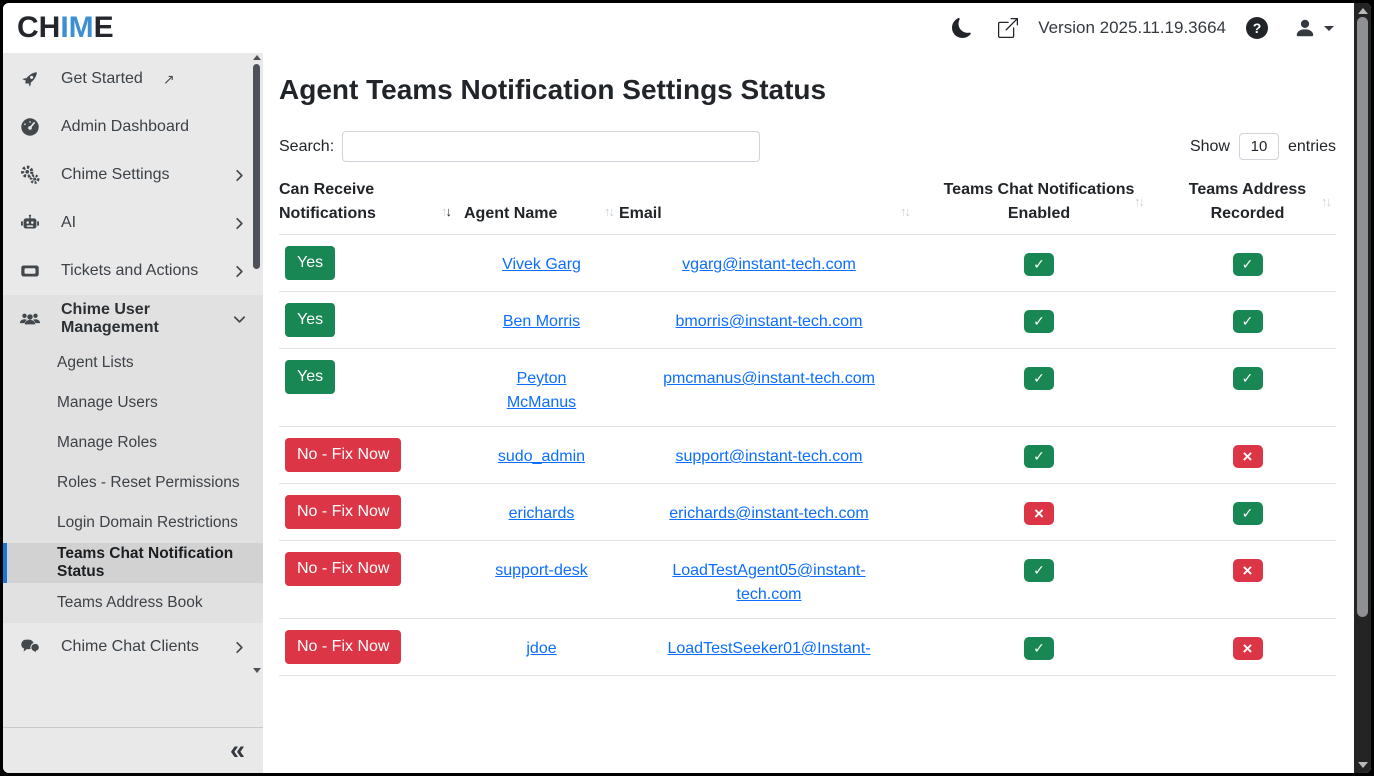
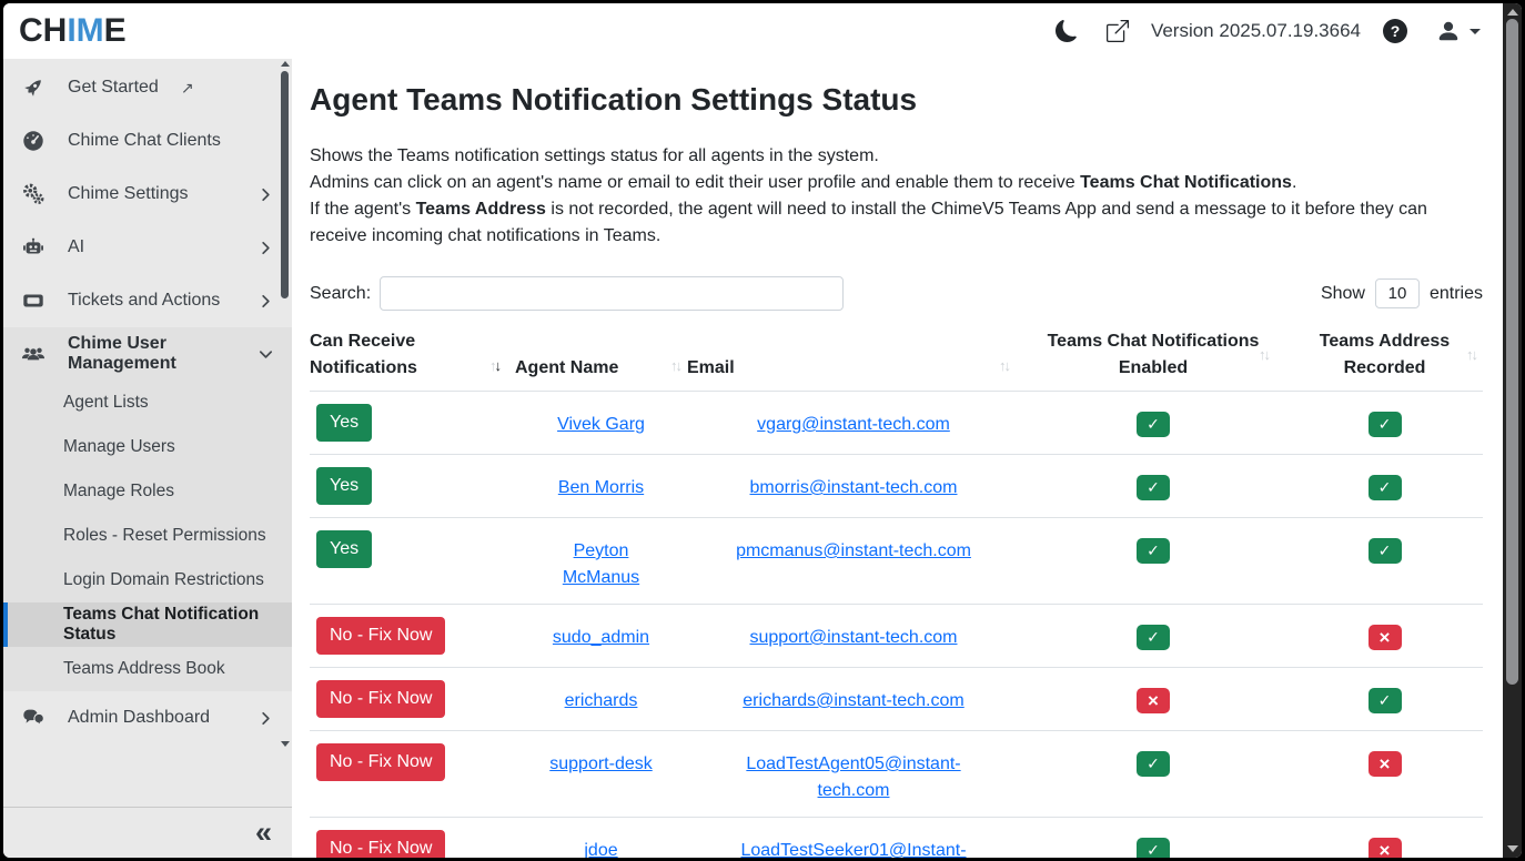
  CHIME
- Version 2025.11.19.3664
+ Version 2025.07.19.3664
  ?
  Get Started
  ↗
- Admin Dashboard
+ Chime Chat Clients
  Chime Settings
  AI
  Tickets and Actions
  Chime User Management
  Agent Lists
  Manage Users
  Manage Roles
  Roles - Reset Permissions
  Login Domain Restrictions
  Teams Chat Notification Status
  Teams Address Book
- Chime Chat Clients
+ Admin Dashboard
  «
  Agent Teams Notification Settings Status
+ Shows the Teams notification settings status for all agents in the system.
+ Admins can click on an agent's name or email to edit their user profile and enable them to receive Teams Chat Notifications.
+ If the agent's Teams Address is not recorded, the agent will need to install the ChimeV5 Teams App and send a message to it before they can receive incoming chat notifications in Teams.
  Search:
  Show
  10
  entries
  Can Receive Notifications
  ↑↓
  Agent Name
  ↑↓
  Email
  ↑↓
  Teams Chat Notifications Enabled
  ↑↓
  Teams Address Recorded
  ↑↓
  Yes
  Vivek Garg
  vgarg@instant-tech.com
  Yes
  Ben Morris
  bmorris@instant-tech.com
  Yes
  Peyton McManus
  pmcmanus@instant-tech.com
  No - Fix Now
  sudo_admin
  support@instant-tech.com
  No - Fix Now
  erichards
  erichards@instant-tech.com
  No - Fix Now
  support-desk
  LoadTestAgent05@instant-tech.com
  No - Fix Now
  jdoe
  LoadTestSeeker01@Instant-
